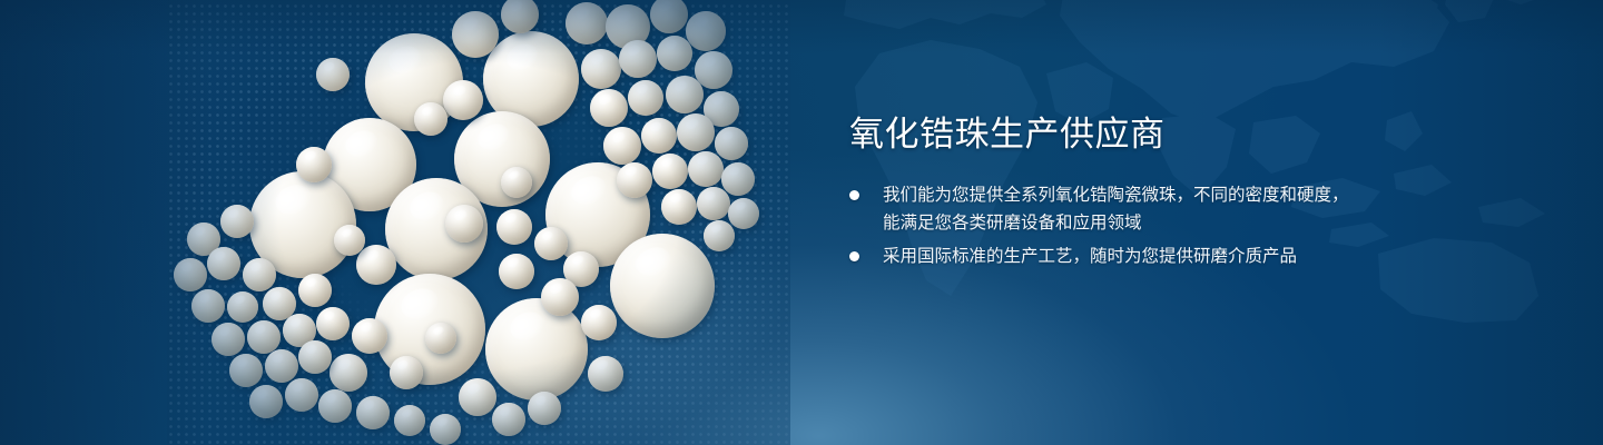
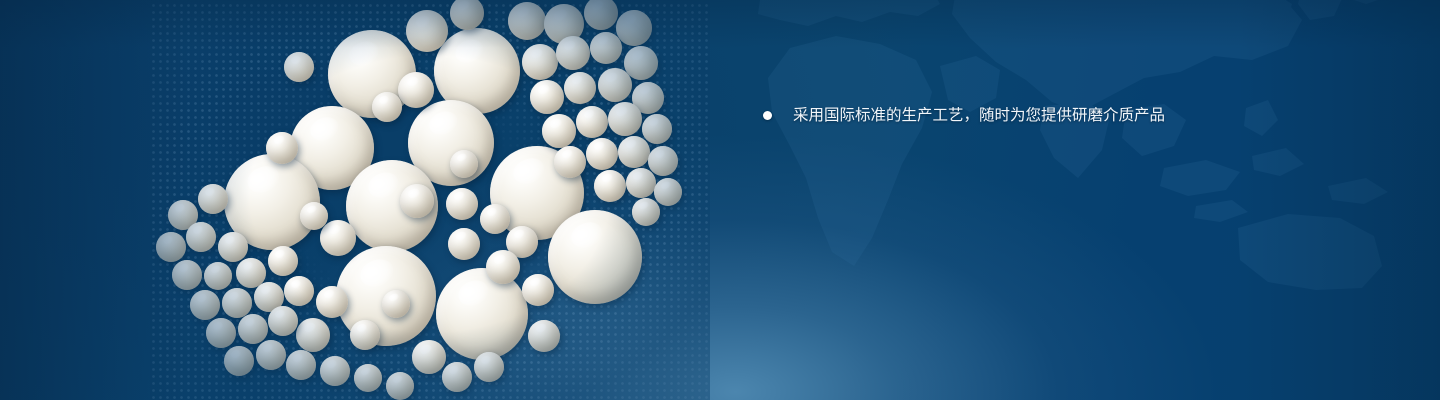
- 氧化锆珠生产供应商
- 我们能为您提供全系列氧化锆陶瓷微珠，不同的密度和硬度，
- 能满足您各类研磨设备和应用领域
  采用国际标准的生产工艺，随时为您提供研磨介质产品
